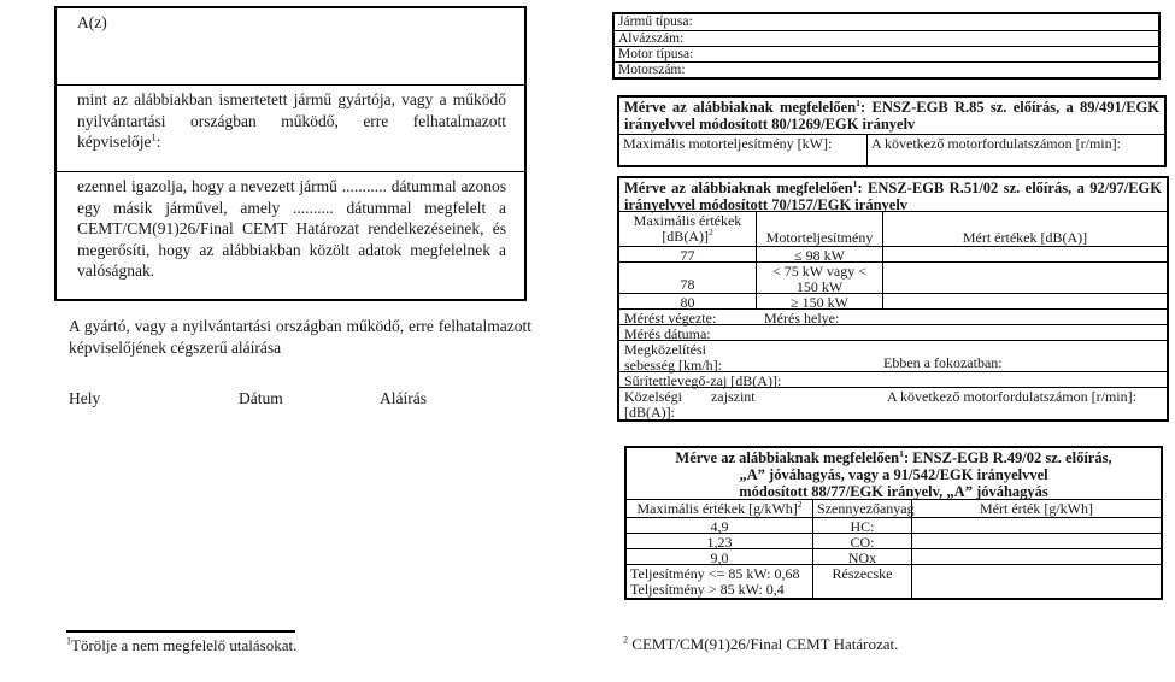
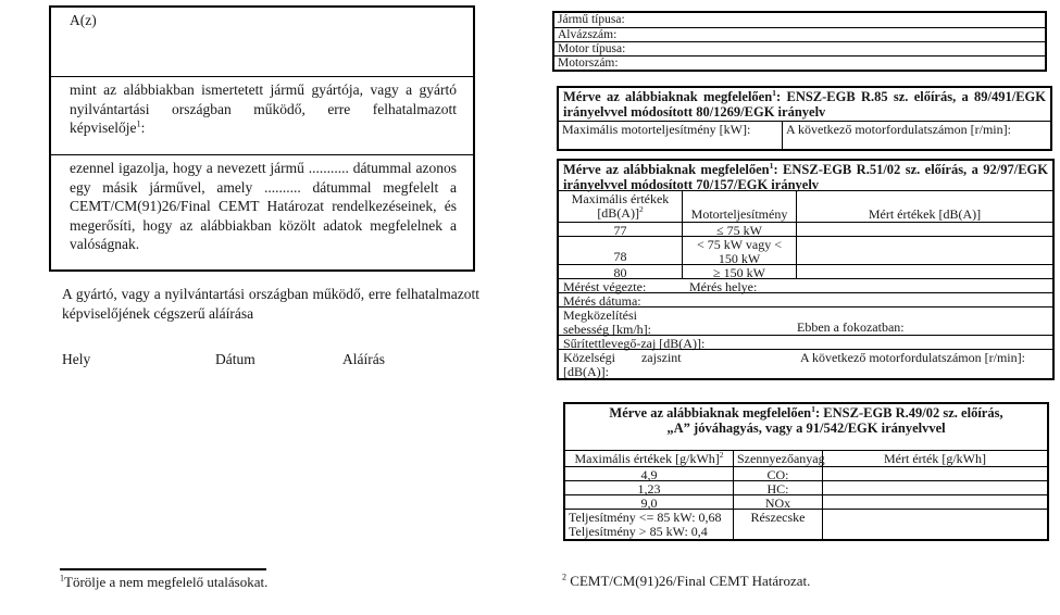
  A(z)
- mint az alábbiakban ismertetett jármű gyártója, vagy a működő nyilvántartási országban működő, erre felhatalmazott képviselője1:
+ mint az alábbiakban ismertetett jármű gyártója, vagy a gyártó nyilvántartási országban működő, erre felhatalmazott képviselője1:
  ezennel igazolja, hogy a nevezett jármű ........... dátummal azonos egy másik járművel, amely .......... dátummal megfelelt a CEMT/CM(91)26/Final CEMT Határozat rendelkezéseinek, és megerősíti, hogy az alábbiakban közölt adatok megfelelnek a valóságnak.
  A gyártó, vagy a nyilvántartási országban működő, erre felhatalmazott képviselőjének cégszerű aláírása
  Hely
  Dátum
  Aláírás
  1Törölje a nem megfelelő utalásokat.
  Jármű típusa:
  Alvázszám:
  Motor típusa:
  Motorszám:
  Mérve az alábbiaknak megfelelően1: ENSZ-EGB R.85 sz. előírás, a 89/491/EGK irányelvvel módosított 80/1269/EGK irányelv
  Maximális motorteljesítmény [kW]:
  A következő motorfordulatszámon [r/min]:
  Mérve az alábbiaknak megfelelően1: ENSZ-EGB R.51/02 sz. előírás, a 92/97/EGK irányelvvel módosított 70/157/EGK irányelv
  Maximális értékek
  [dB(A)]2
  Motorteljesítmény
  Mért értékek [dB(A)]
  77
- ≤ 98 kW
+ ≤ 75 kW
  78
  < 75 kW vagy < 150 kW
  80
  ≥ 150 kW
  Mérést végezte:
  Mérés helye:
  Mérés dátuma:
  Megközelítési
  sebesség [km/h]:
  Ebben a fokozatban:
  Sűrítettlevegő-zaj [dB(A)]:
  Közelségi zajszint
  [dB(A)]:
  A következő motorfordulatszámon [r/min]:
  Mérve az alábbiaknak megfelelően1: ENSZ-EGB R.49/02 sz. előírás,
  „A” jóváhagyás, vagy a 91/542/EGK irányelvvel
- módosított 88/77/EGK irányelv, „A” jóváhagyás
  Maximális értékek [g/kWh]2
  Szennyezőanyag
  Mért érték [g/kWh]
  4,9
- HC:
+ CO:
  1,23
- CO:
+ HC:
  9,0
  NOx
  Teljesítmény <= 85 kW: 0,68
  Teljesítmény > 85 kW: 0,4
  Részecske
  2 CEMT/CM(91)26/Final CEMT Határozat.
